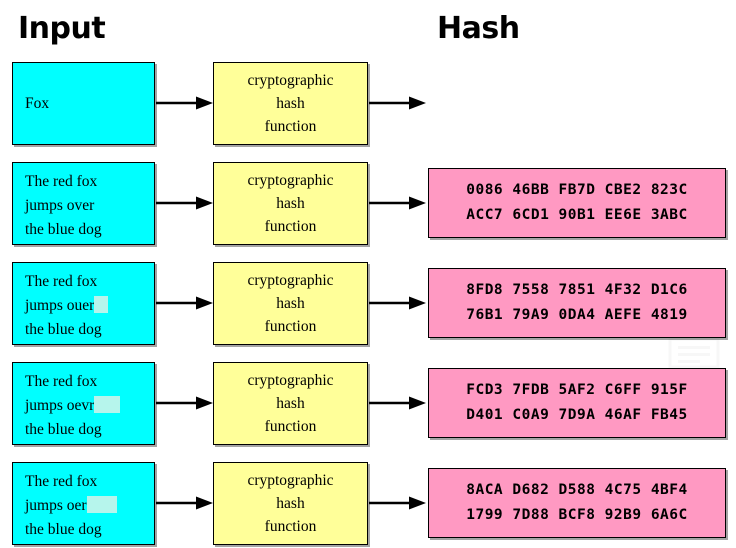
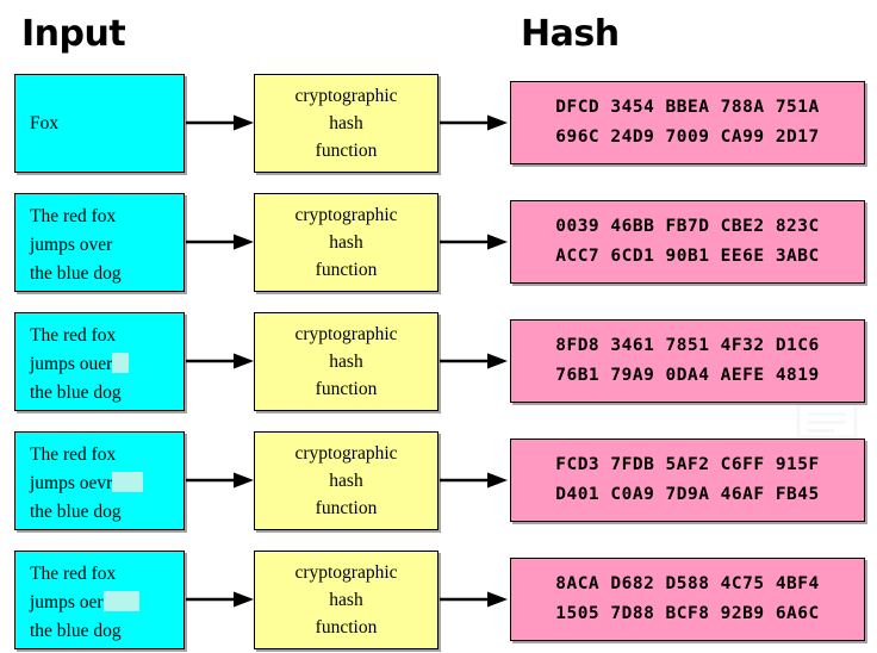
  Input
  Hash
  Fox
  cryptographic
  hash
  function
+ DFCD 3454 BBEA 788A 751A
+ 696C 24D9 7009 CA99 2D17
  The red fox
  jumps over
  the blue dog
  cryptographic
  hash
  function
- 0086 46BB FB7D CBE2 823C
+ 0039 46BB FB7D CBE2 823C
  ACC7 6CD1 90B1 EE6E 3ABC
  The red fox
  jumps ouer
  the blue dog
  cryptographic
  hash
  function
- 8FD8 7558 7851 4F32 D1C6
+ 8FD8 3461 7851 4F32 D1C6
  76B1 79A9 0DA4 AEFE 4819
  The red fox
  jumps oevr
  the blue dog
  cryptographic
  hash
  function
  FCD3 7FDB 5AF2 C6FF 915F
  D401 C0A9 7D9A 46AF FB45
  The red fox
  jumps oer
  the blue dog
  cryptographic
  hash
  function
  8ACA D682 D588 4C75 4BF4
- 1799 7D88 BCF8 92B9 6A6C
+ 1505 7D88 BCF8 92B9 6A6C
